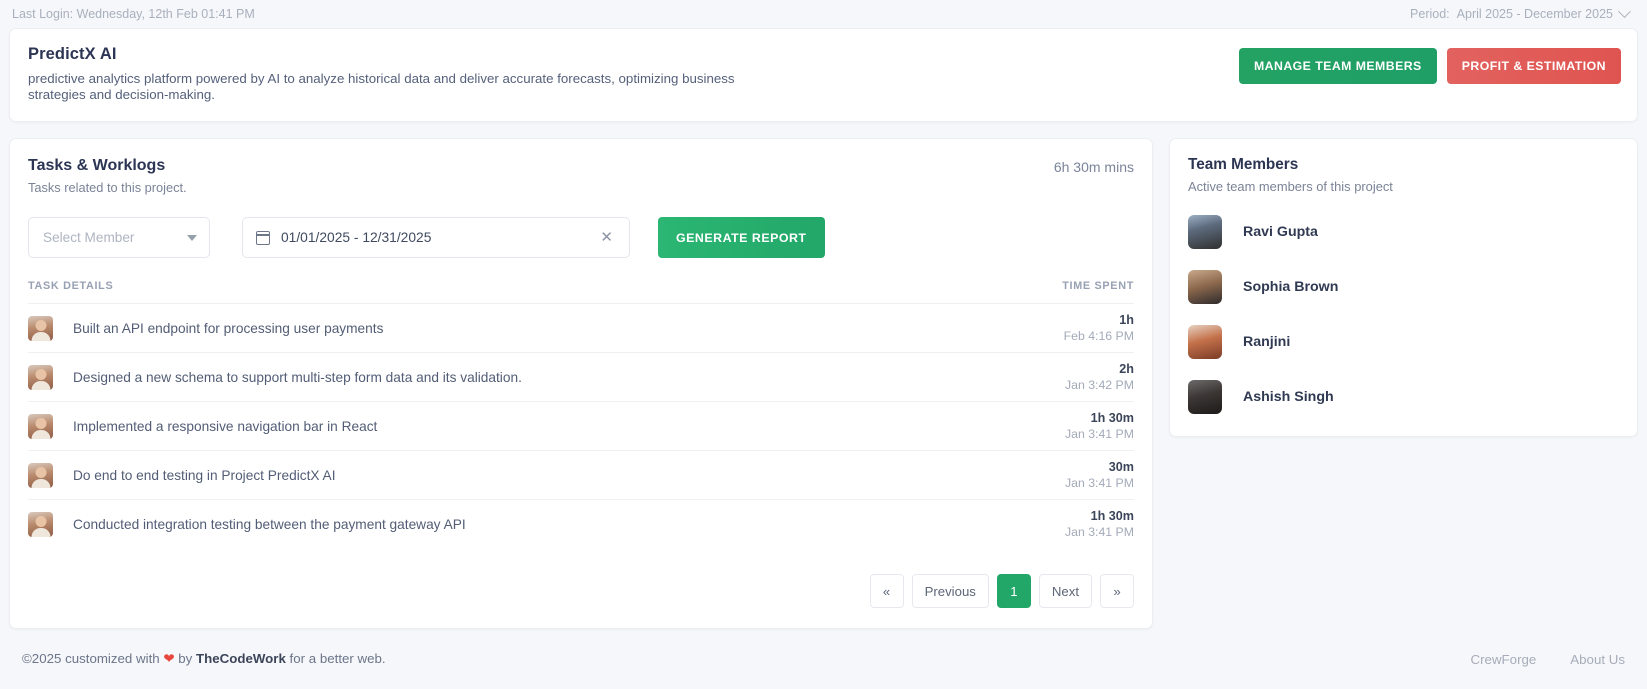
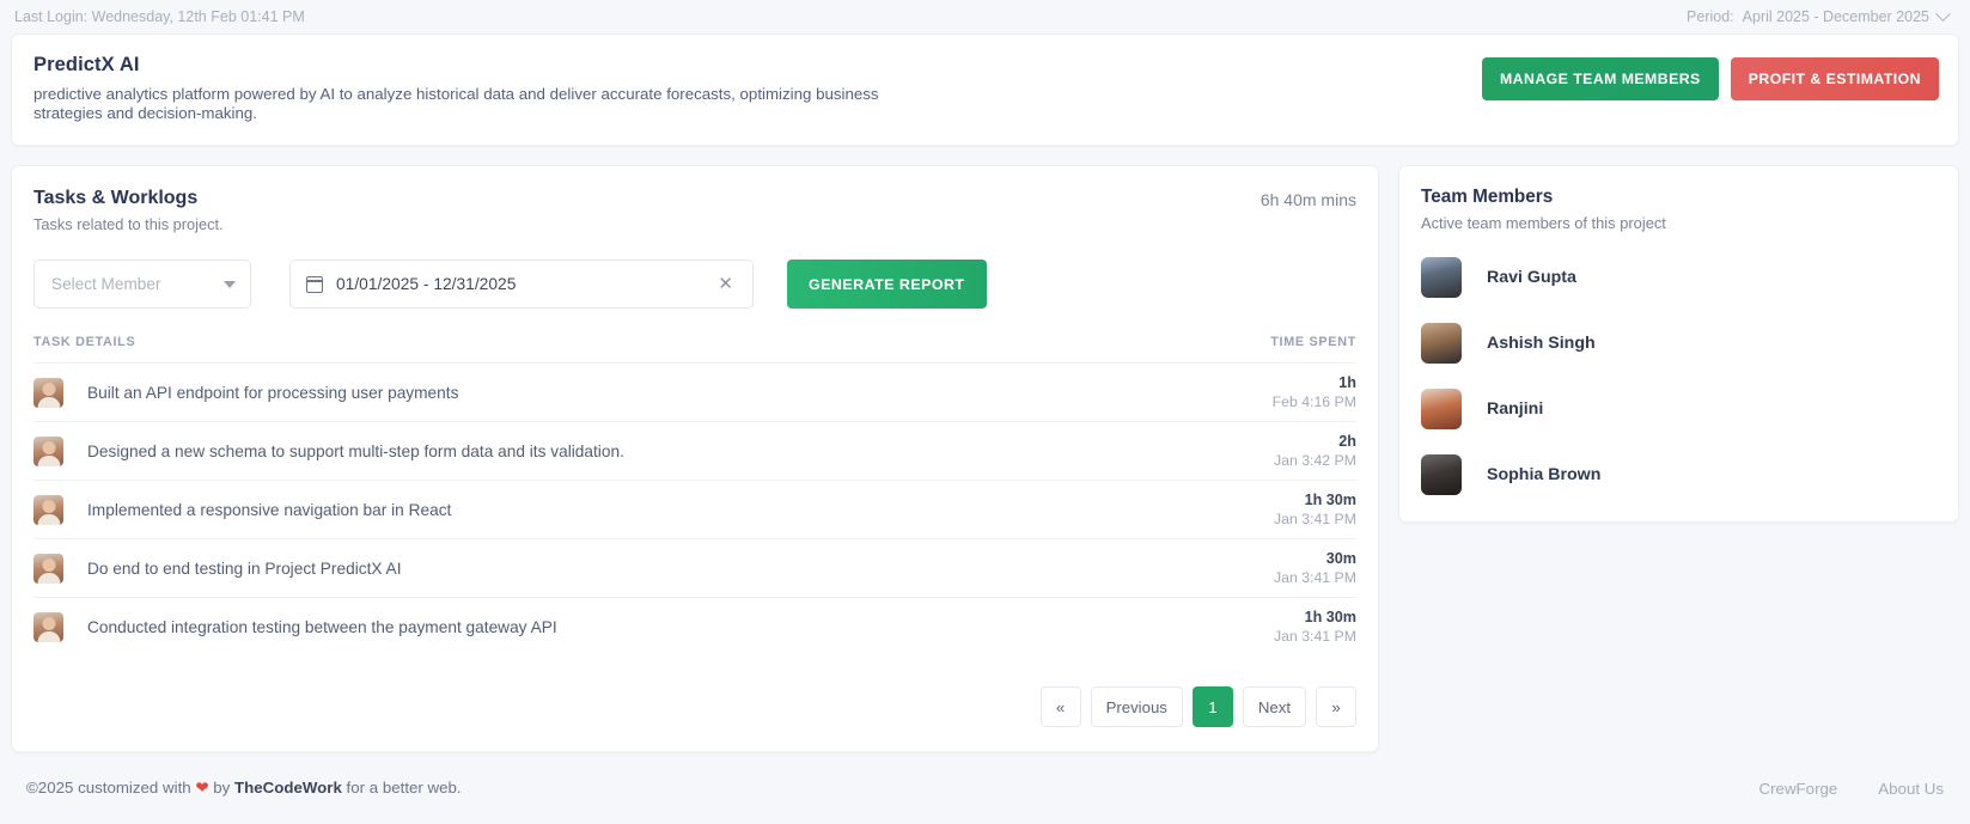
  Last Login: Wednesday, 12th Feb 01:41 PM
  Period:
  April 2025 - December 2025
  PredictX AI
  predictive analytics platform powered by AI to analyze historical data and deliver accurate forecasts, optimizing business strategies and decision-making.
  MANAGE TEAM MEMBERS
  PROFIT & ESTIMATION
  Tasks & Worklogs
  Tasks related to this project.
- 6h 30m mins
+ 6h 40m mins
  Select Member
  01/01/2025 - 12/31/2025
  ✕
  GENERATE REPORT
  TASK DETAILS	TIME SPENT
  Built an API endpoint for processing user payments	1hFeb 4:16 PM
  Designed a new schema to support multi-step form data and its validation.	2hJan 3:42 PM
  Implemented a responsive navigation bar in React	1h 30mJan 3:41 PM
  Do end to end testing in Project PredictX AI	30mJan 3:41 PM
  Conducted integration testing between the payment gateway API	1h 30mJan 3:41 PM
  «
  Previous
  1
  Next
  »
  Team Members
  Active team members of this project
  Ravi Gupta
- Sophia Brown
+ Ashish Singh
  Ranjini
- Ashish Singh
+ Sophia Brown
  ©2025 customized with ❤ by TheCodeWork for a better web.
  CrewForge
  About Us
